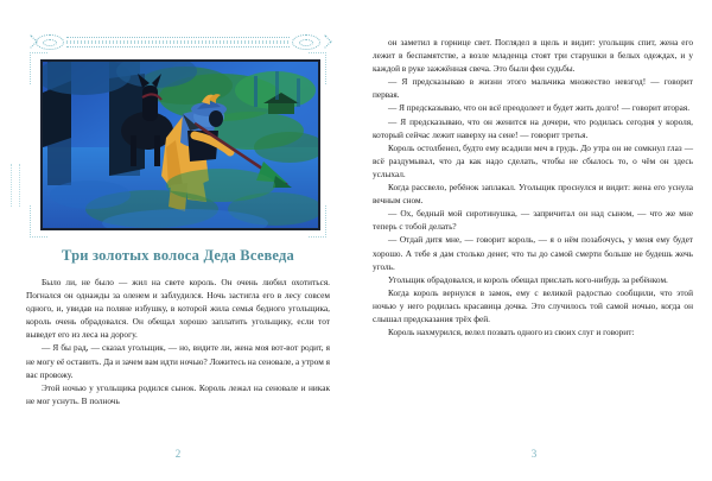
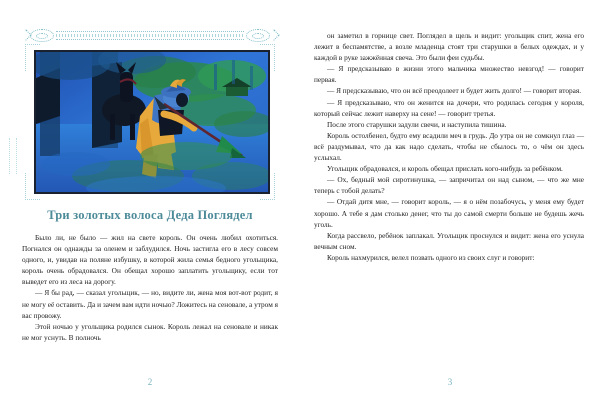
- Три золотых волоса Деда Всеведа
+ Три золотых волоса Деда Поглядел
  Было ли, не было — жил на свете король. Он очень любил охотиться. Погнался он однажды за оленем и заблудился. Ночь застигла его в лесу совсем одного, и, увидав на поляне избушку, в которой жила семья бедного угольщика, король очень обрадовался. Он обещал хорошо заплатить угольщику, если тот выведет его из леса на дорогу.
  — Я бы рад, — сказал угольщик, — но, видите ли, жена моя вот-вот родит, я не могу её оставить. Да и зачем вам идти ночью? Ложитесь на сеновале, а утром я вас провожу.
  Этой ночью у угольщика родился сынок. Король лежал на сеновале и никак не мог уснуть. В полночь
  2
  он заметил в горнице свет. Поглядел в щель и видит: угольщик спит, жена его лежит в беспамятстве, а возле младенца стоят три старушки в белых одеждах, и у каждой в руке зажжённая свеча. Это были феи судьбы.
  — Я предсказываю в жизни этого мальчика множество невзгод! — говорит первая.
  — Я предсказываю, что он всё преодолеет и будет жить долго! — говорит вторая.
  — Я предсказываю, что он женится на дочери, что родилась сегодня у короля, который сейчас лежит наверху на сене! — говорит третья.
+ После этого старушки задули свечи, и наступила тишина.
  Король остолбенел, будто ему всадили меч в грудь. До утра он не сомкнул глаз — всё раздумывал, что да как надо сделать, чтобы не сбылось то, о чём он здесь услыхал.
- Когда рассвело, ребёнок заплакал. Угольщик проснулся и видит: жена его уснула вечным сном.
+ Угольщик обрадовался, и король обещал прислать кого-нибудь за ребёнком.
  — Ох, бедный мой сиротинушка, — запричитал он над сыном, — что же мне теперь с тобой делать?
  — Отдай дитя мне, — говорит король, — я о нём позабочусь, у меня ему будет хорошо. А тебе я дам столько денег, что ты до самой смерти больше не будешь жечь уголь.
- Угольщик обрадовался, и король обещал прислать кого-нибудь за ребёнком.
+ Когда рассвело, ребёнок заплакал. Угольщик проснулся и видит: жена его уснула вечным сном.
- Когда король вернулся в замок, ему с великой радостью сообщили, что этой ночью у него родилась красавица дочка. Это случилось той самой ночью, когда он слышал предсказания трёх фей.
  Король нахмурился, велел позвать одного из своих слуг и говорит:
  3
